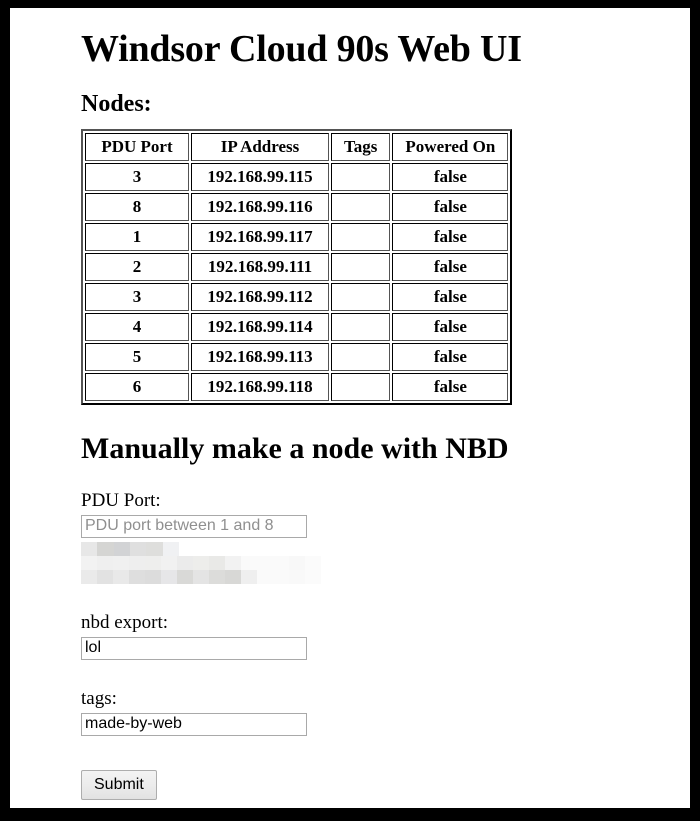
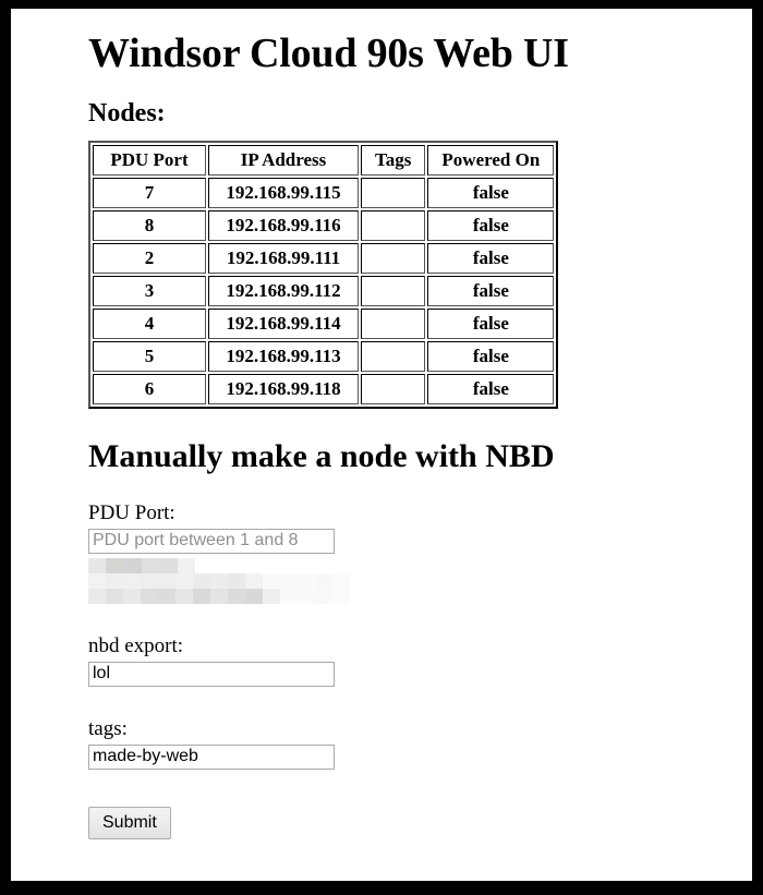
  Windsor Cloud 90s Web UI
  Nodes:
  PDU Port	IP Address	Tags	Powered On
- 3	192.168.99.115		false
+ 7	192.168.99.115		false
  8	192.168.99.116		false
- 1	192.168.99.117		false
  2	192.168.99.111		false
  3	192.168.99.112		false
  4	192.168.99.114		false
  5	192.168.99.113		false
  6	192.168.99.118		false
  Manually make a node with NBD
  PDU Port:
  PDU port between 1 and 8
  nbd export:
  lol
  tags:
  made-by-web
  Submit
